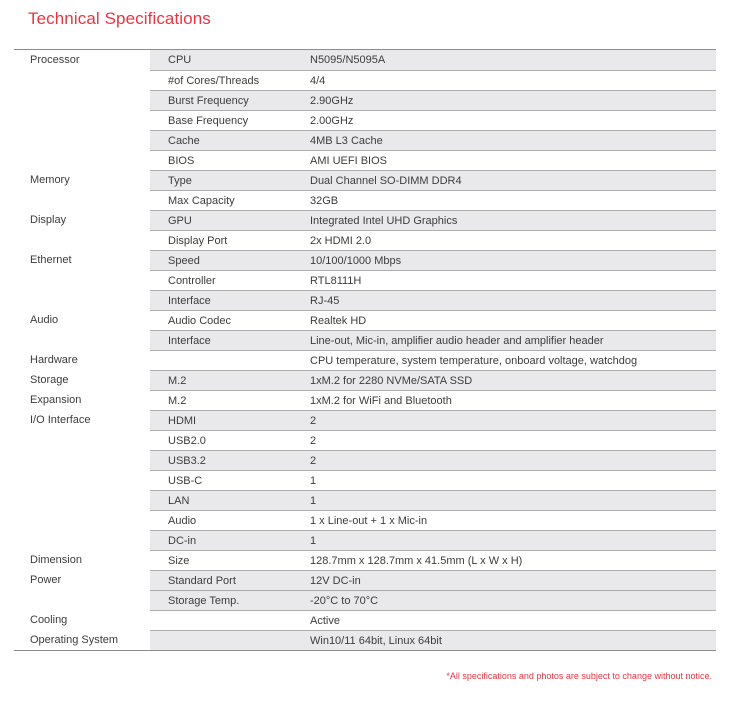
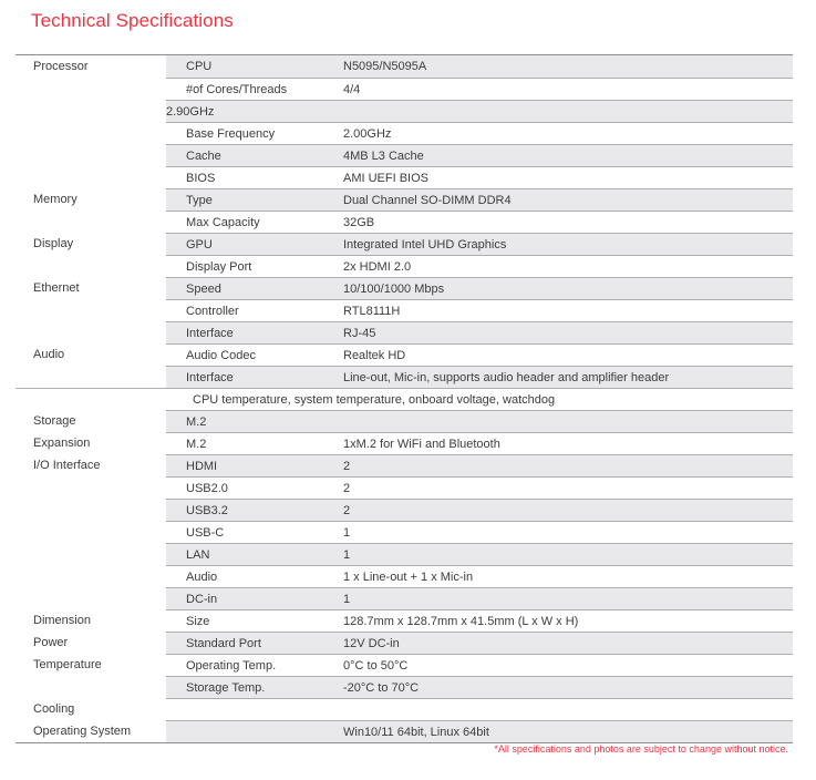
  Technical Specifications
  Processor
  CPU
  N5095/N5095A
  #of Cores/Threads
  4/4
- Burst Frequency
  2.90GHz
  Base Frequency
  2.00GHz
  Cache
  4MB L3 Cache
  BIOS
  AMI UEFI BIOS
  Memory
  Type
  Dual Channel SO-DIMM DDR4
  Max Capacity
  32GB
  Display
  GPU
  Integrated Intel UHD Graphics
  Display Port
  2x HDMI 2.0
  Ethernet
  Speed
  10/100/1000 Mbps
  Controller
  RTL8111H
  Interface
  RJ-45
  Audio
  Audio Codec
  Realtek HD
  Interface
- Line-out, Mic-in, amplifier audio header and amplifier header
+ Line-out, Mic-in, supports audio header and amplifier header
- Hardware
  CPU temperature, system temperature, onboard voltage, watchdog
  Storage
  M.2
- 1xM.2 for 2280 NVMe/SATA SSD
  Expansion
  M.2
  1xM.2 for WiFi and Bluetooth
  I/O Interface
  HDMI
  2
  USB2.0
  2
  USB3.2
  2
  USB-C
  1
  LAN
  1
  Audio
  1 x Line-out + 1 x Mic-in
  DC-in
  1
  Dimension
  Size
  128.7mm x 128.7mm x 41.5mm (L x W x H)
  Power
  Standard Port
  12V DC-in
+ Temperature
+ Operating Temp.
+ 0°C to 50°C
  Storage Temp.
  -20°C to 70°C
  Cooling
- Active
  Operating System
  Win10/11 64bit, Linux 64bit
  *All specifications and photos are subject to change without notice.
